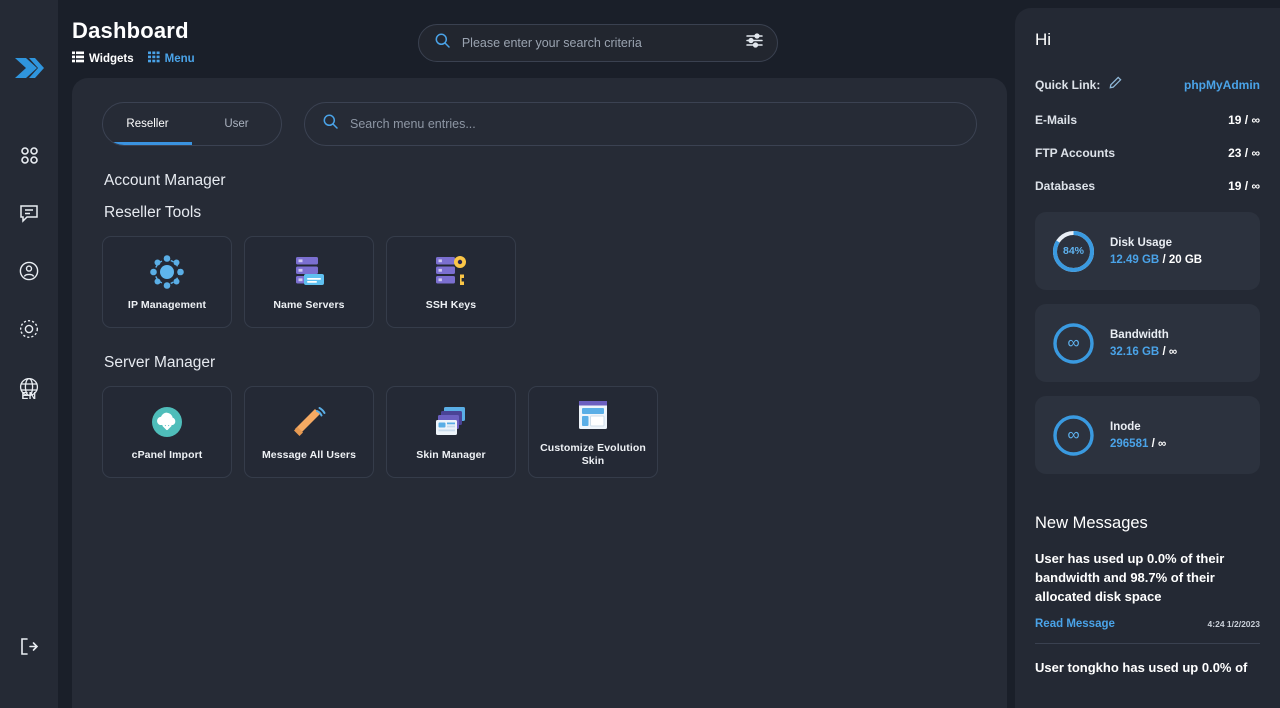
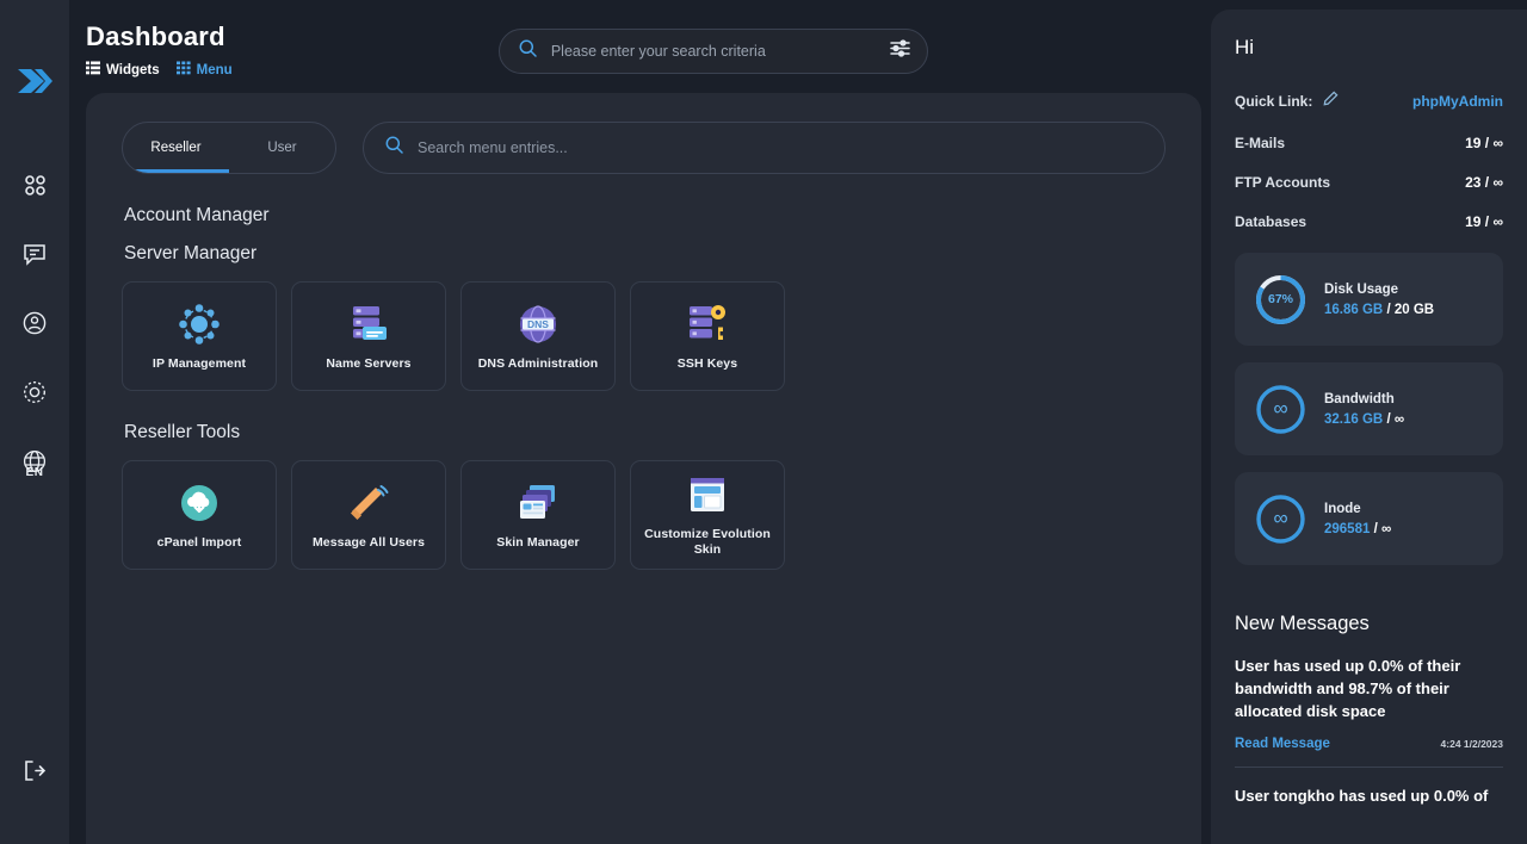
  EN
  Dashboard
  Widgets
  Menu
  Please enter your search criteria
  Reseller
  User
  Search menu entries...
  Account Manager
- Reseller Tools
+ Server Manager
  IP Management
  Name Servers
+ DNS
+ DNS Administration
  SSH Keys
- Server Manager
+ Reseller Tools
  cPanel Import
  Message All Users
  Skin Manager
  Customize Evolution Skin
  Hi
  Quick Link:
  phpMyAdmin
  E-Mails
  19 / ∞
  FTP Accounts
  23 / ∞
  Databases
  19 / ∞
- 84%
+ 67%
  Disk Usage
- 12.49 GB / 20 GB
+ 16.86 GB / 20 GB
  ∞
  Bandwidth
  32.16 GB / ∞
  ∞
  Inode
  296581 / ∞
  New Messages
  User has used up 0.0% of their bandwidth and 98.7% of their allocated disk space
  Read Message
  4:24 1/2/2023
  User tongkho has used up 0.0% of
